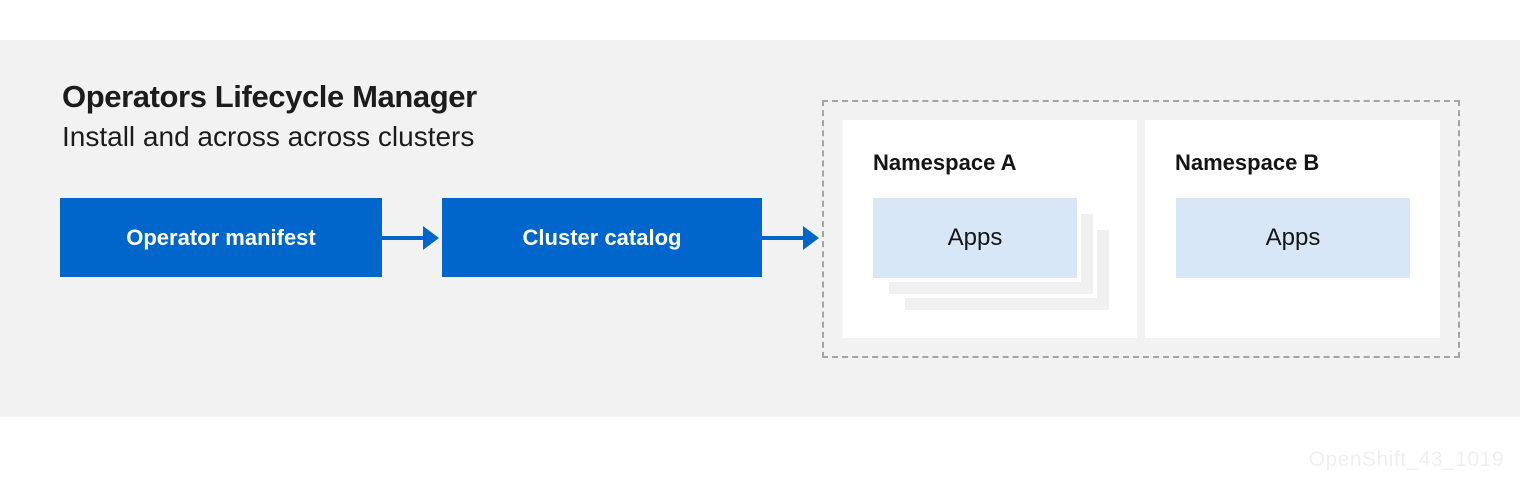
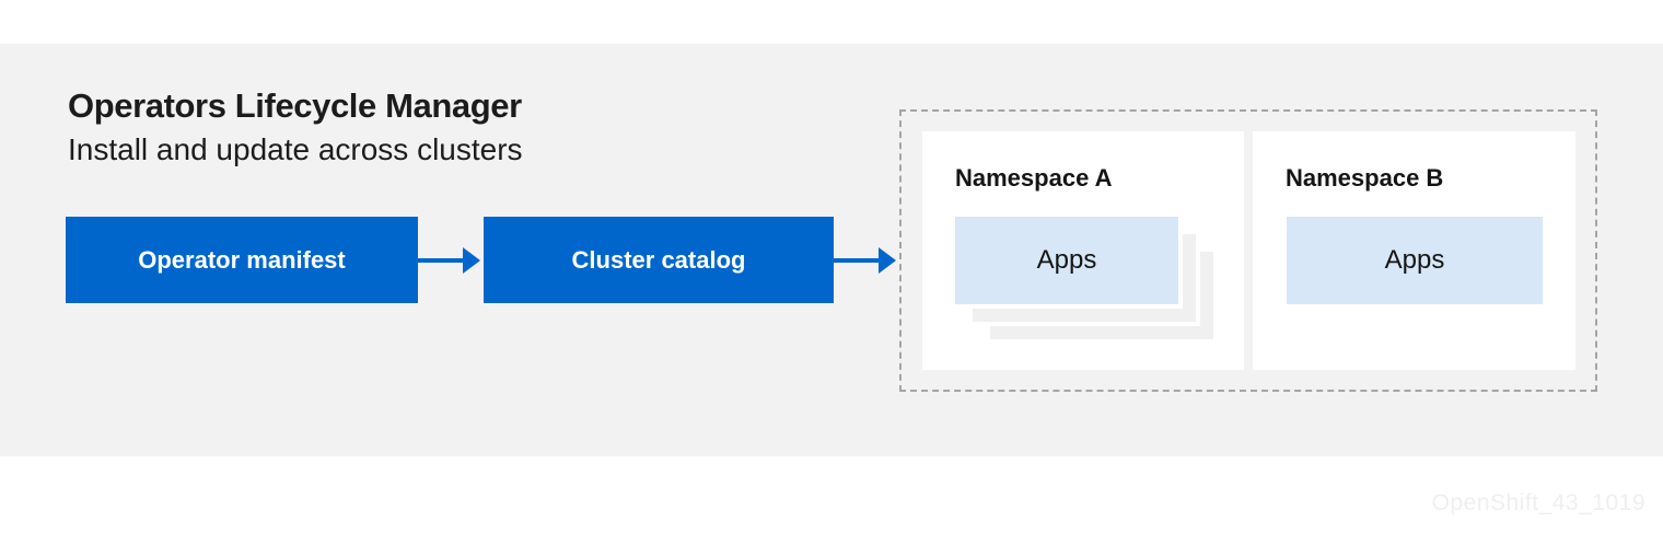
  Operators Lifecycle Manager
- Install and across across clusters
+ Install and update across clusters
  Operator manifest
  Cluster catalog
  Namespace A
  Apps
  Namespace B
  Apps
